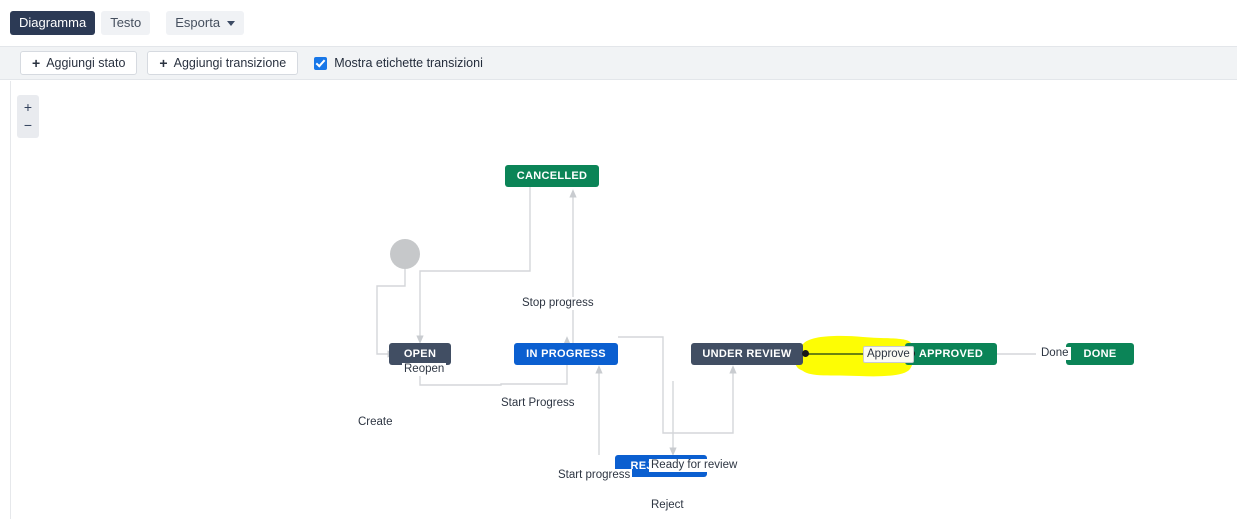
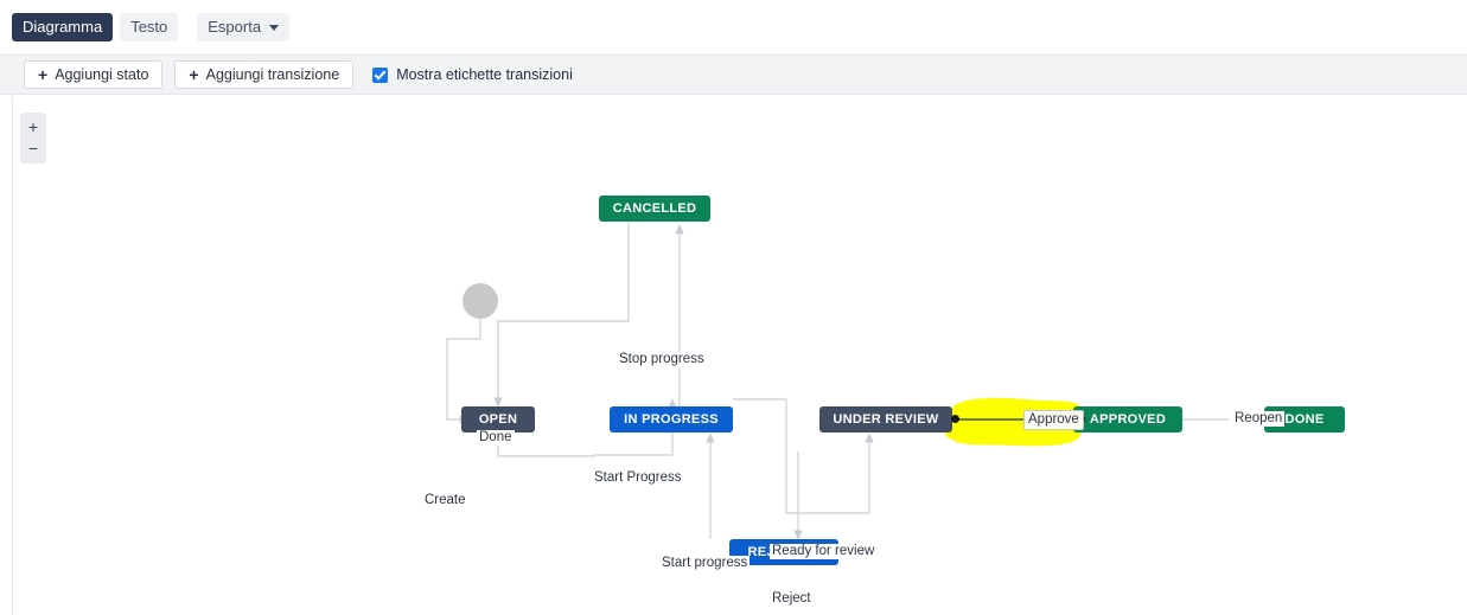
  Diagramma
  Testo
  Esporta
  +
  Aggiungi stato
  +
  Aggiungi transizione
  Mostra etichette transizioni
  +
  −
  CANCELLED
  OPEN
  IN PROGRESS
  UNDER REVIEW
  APPROVED
  DONE
  Create
- Reopen
+ Done
  Stop progress
  Start Progress
  Start progress
  Ready for review
  Reject
  Approve
- Done
+ Reopen
